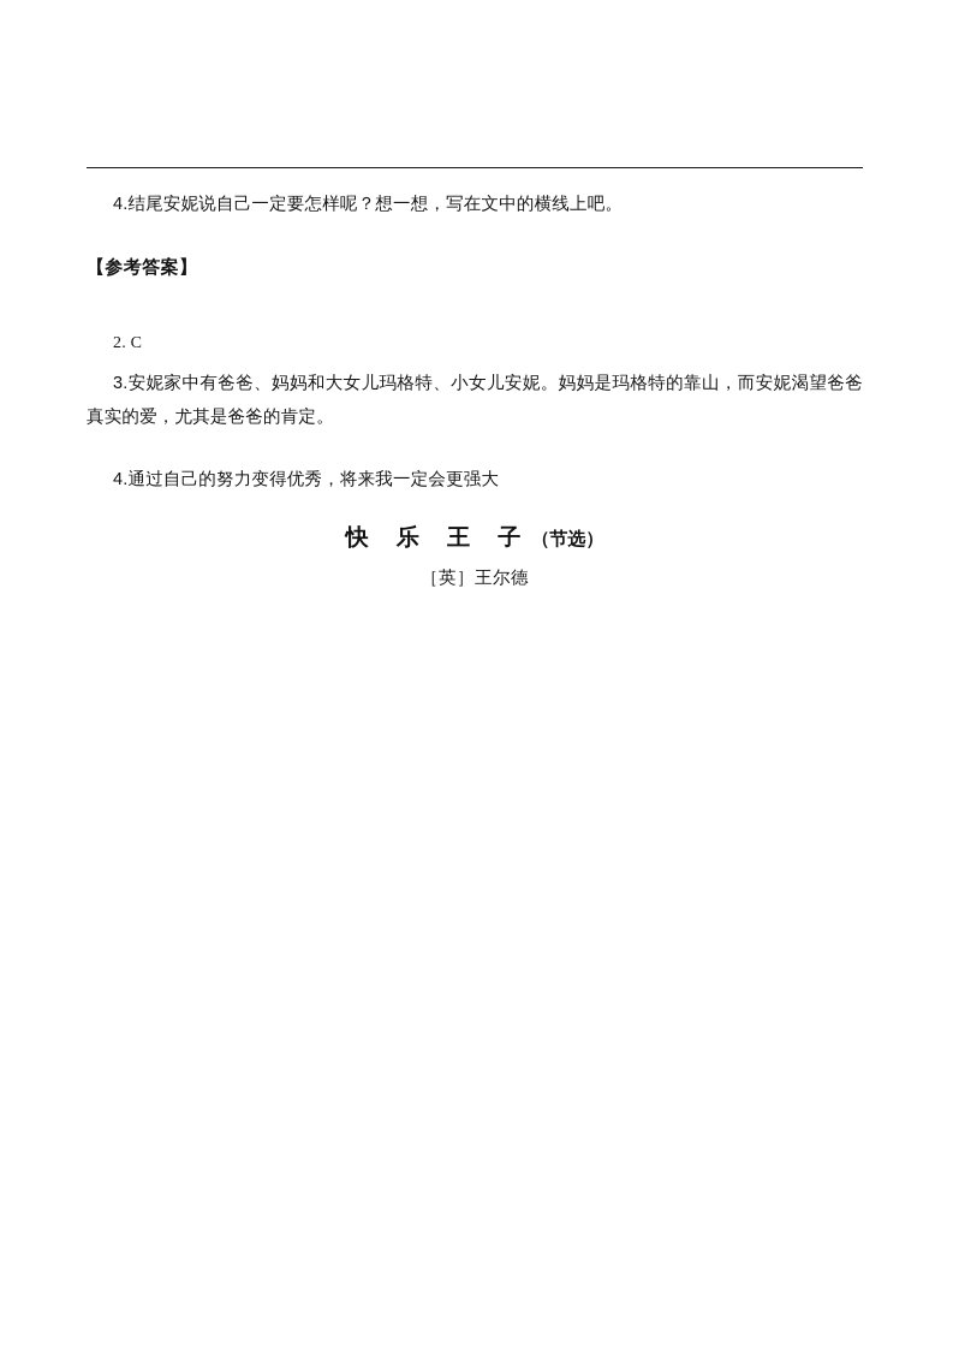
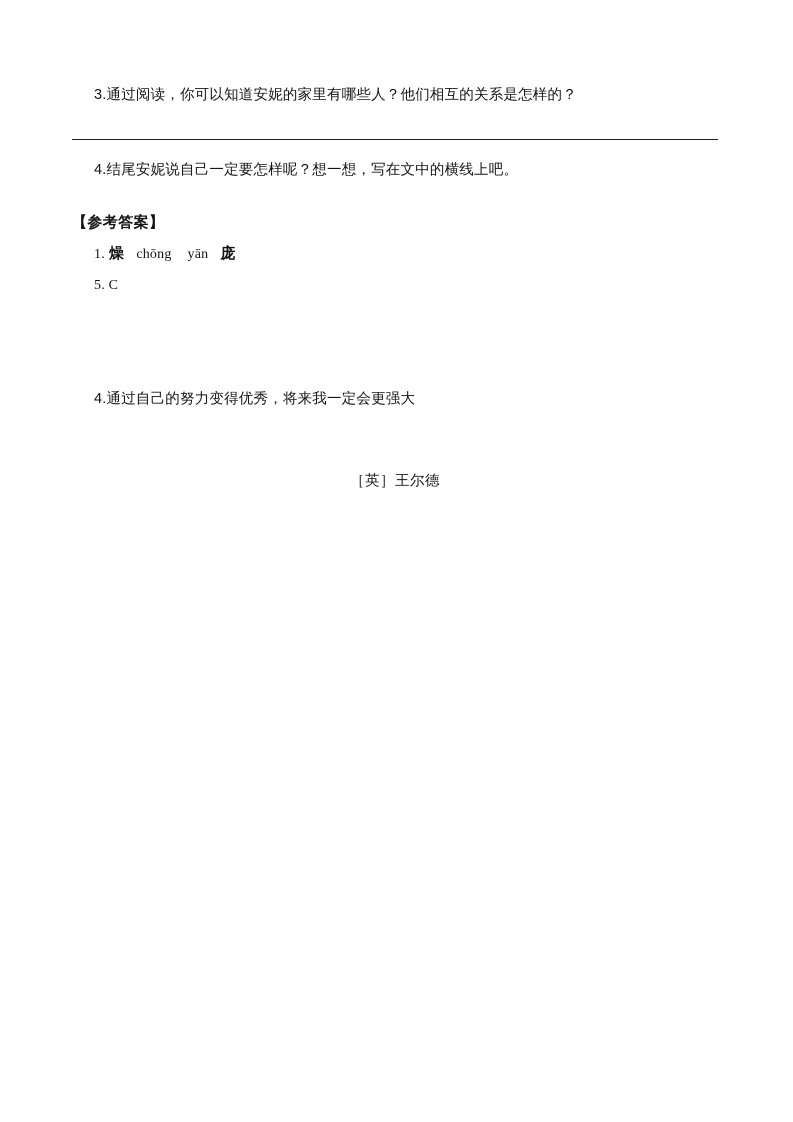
+ 3.通过阅读，你可以知道安妮的家里有哪些人？他们相互的关系是怎样的？
  4.结尾安妮说自己一定要怎样呢？想一想，写在文中的横线上吧。
  【参考答案】
+ 1. 燥 chōng yān 庞
- 2. C
+ 5. C
- 3.安妮家中有爸爸、妈妈和大女儿玛格特、小女儿安妮。妈妈是玛格特的靠山，而安妮渴望爸爸真实的爱，尤其是爸爸的肯定。
  4.通过自己的努力变得优秀，将来我一定会更强大
- 快 乐 王 子（节选）
  ［英］王尔德
